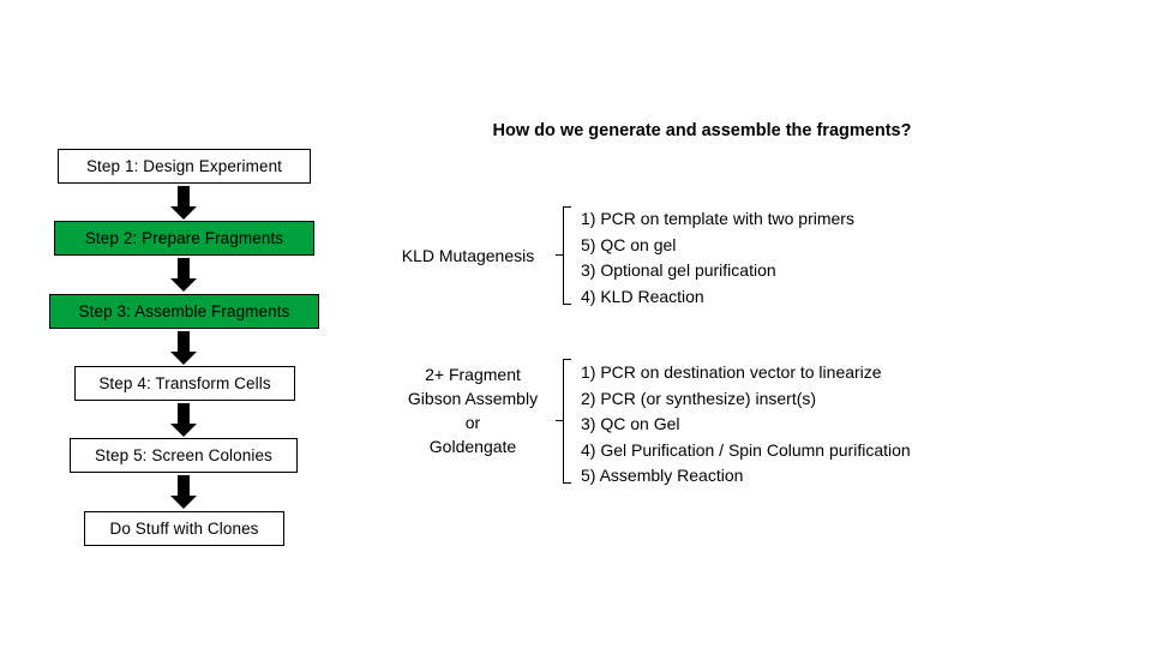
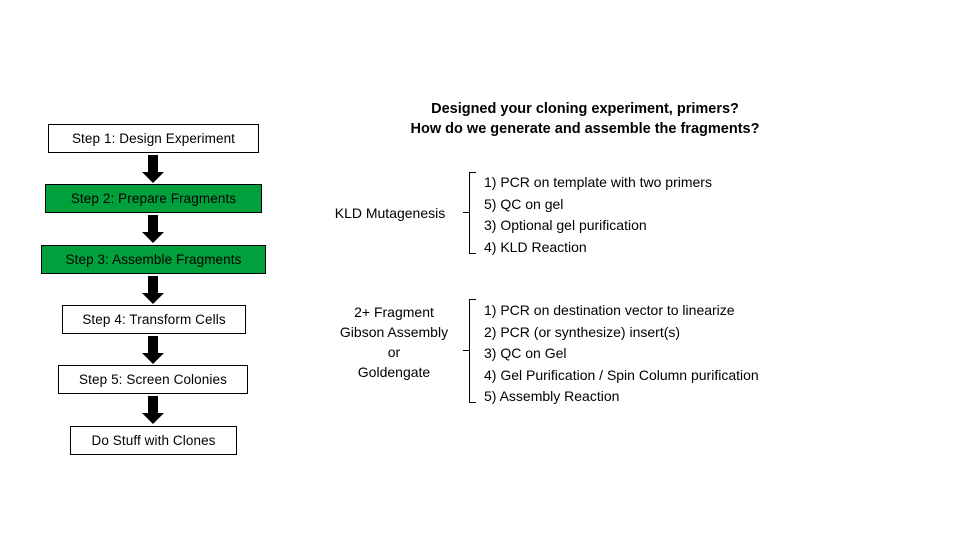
  Step 1: Design Experiment
  Step 2: Prepare Fragments
  Step 3: Assemble Fragments
  Step 4: Transform Cells
  Step 5: Screen Colonies
  Do Stuff with Clones
+ Designed your cloning experiment, primers?
  How do we generate and assemble the fragments?
  KLD Mutagenesis
  1) PCR on template with two primers
  5) QC on gel
  3) Optional gel purification
  4) KLD Reaction
  2+ Fragment
  Gibson Assembly
  or
  Goldengate
  1) PCR on destination vector to linearize
  2) PCR (or synthesize) insert(s)
  3) QC on Gel
  4) Gel Purification / Spin Column purification
  5) Assembly Reaction
